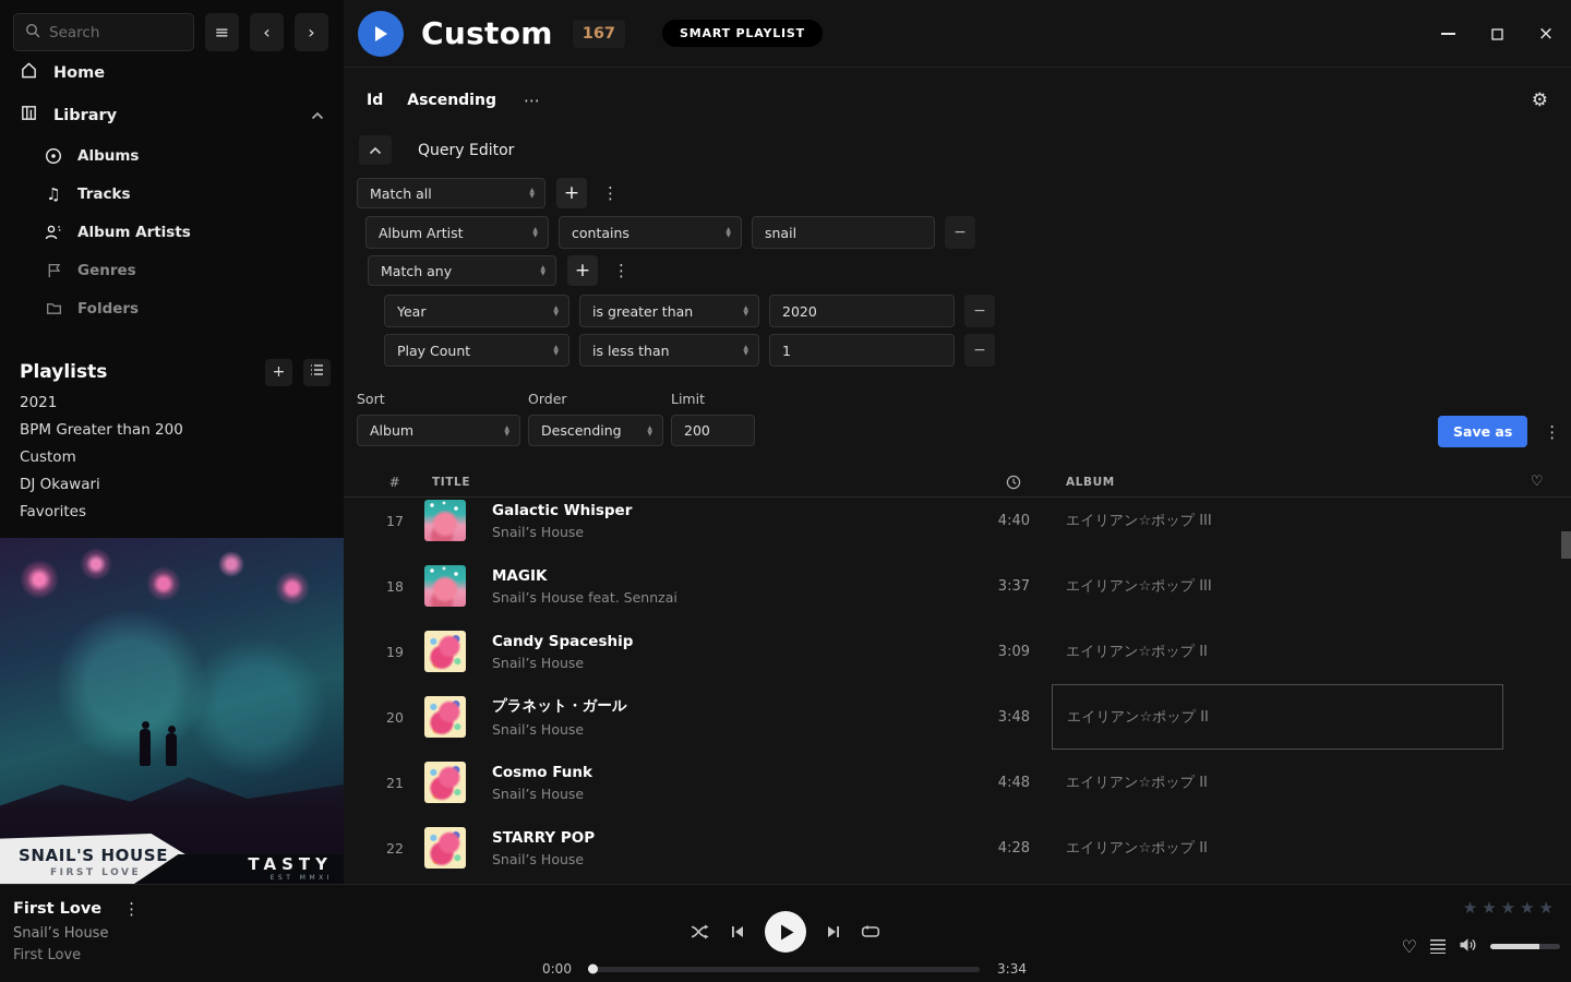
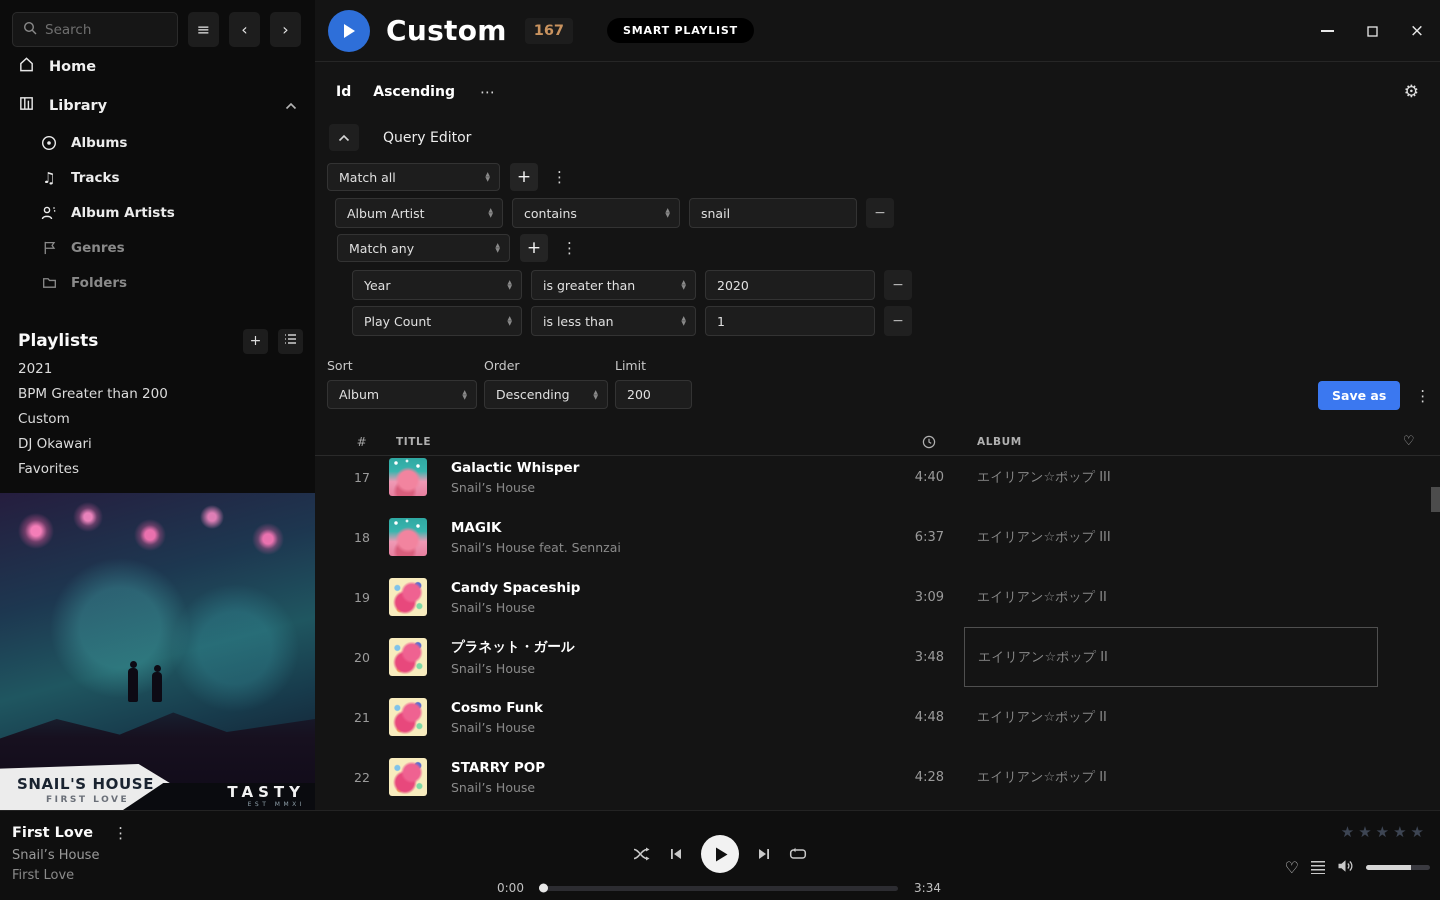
  Search
  ≡
  ‹
  ›
  Home
  Library
  Albums
  ♫
  Tracks
  Album Artists
  Genres
  Folders
  Playlists
  +
  2021
  BPM Greater than 200
  Custom
  DJ Okawari
  Favorites
  SNAIL'S HOUSE
  FIRST LOVE
  TASTY
  Custom
  167
  SMART PLAYLIST
  ×
  Id
  Ascending
  ⋯
  ⚙
  Query Editor
  Match all
  +
  ⋮
  Album Artist
  contains
  snail
  −
  Match any
  +
  ⋮
  Year
  is greater than
  2020
  −
  Play Count
  is less than
  1
  −
  Sort
  Album
  Order
  Descending
  Limit
  200
  Save as
  ⋮
  #
  TITLE
  ALBUM
  ♡
  17
  Galactic Whisper
  Snail’s House
  4:40
  エイリアン☆ポップ III
  18
  MAGIK
  Snail’s House feat. Sennzai
- 3:37
+ 6:37
  エイリアン☆ポップ III
  19
  Candy Spaceship
  Snail’s House
  3:09
  エイリアン☆ポップ II
  20
  プラネット・ガール
  Snail’s House
  3:48
  エイリアン☆ポップ II
  21
  Cosmo Funk
  Snail’s House
  4:48
  エイリアン☆ポップ II
  22
  STARRY POP
  Snail’s House
  4:28
  エイリアン☆ポップ II
  First Love
  ⋮
  Snail’s House
  First Love
  0:00
  3:34
  ★
  ★
  ★
  ★
  ★
  ♡
